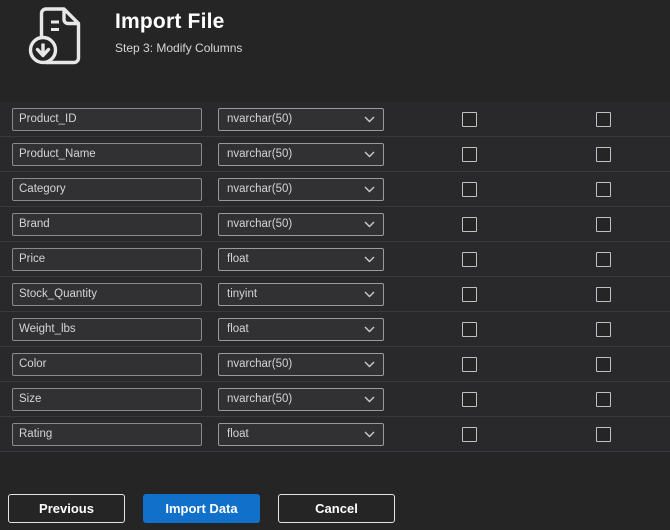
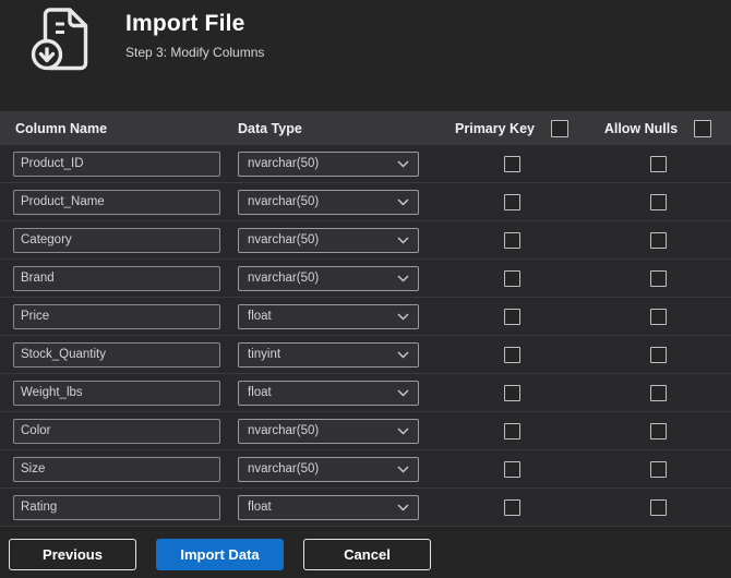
  Import File
  Step 3: Modify Columns
+ Column Name
+ Data Type
+ Primary Key
+ Allow Nulls
  Product_ID
  nvarchar(50)
  Product_Name
  nvarchar(50)
  Category
  nvarchar(50)
  Brand
  nvarchar(50)
  Price
  float
  Stock_Quantity
  tinyint
  Weight_lbs
  float
  Color
  nvarchar(50)
  Size
  nvarchar(50)
  Rating
  float
  Previous
  Import Data
  Cancel
